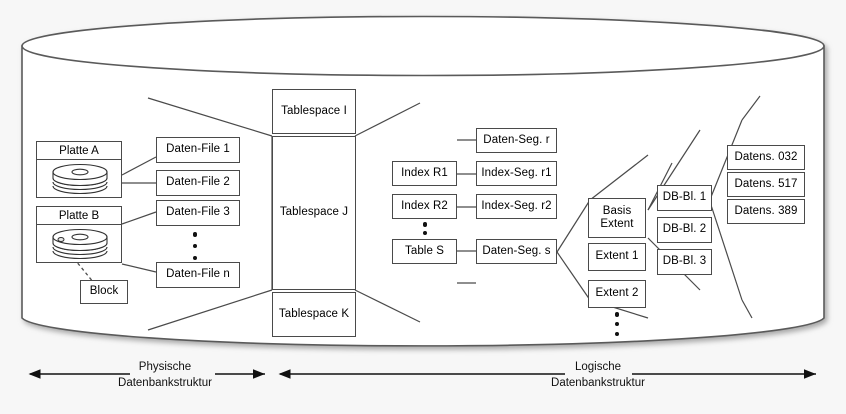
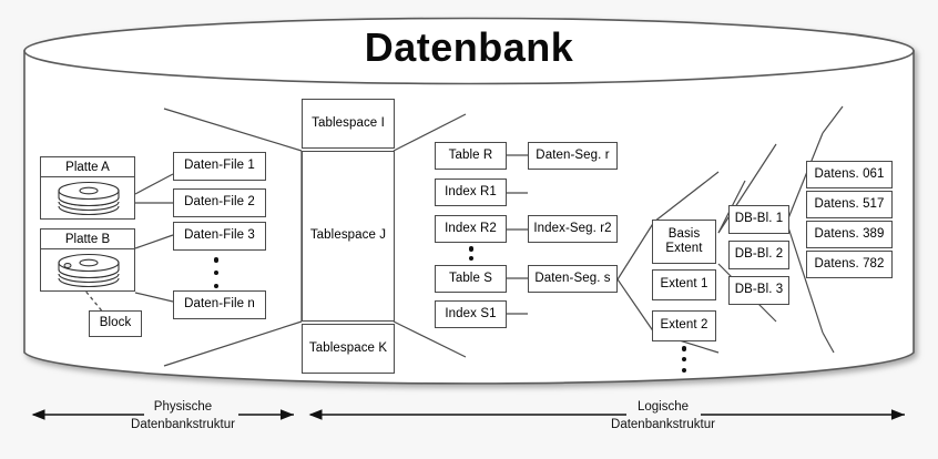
+ Datenbank
  Platte A
  Platte B
  Block
  Daten-File 1
  Daten-File 2
  Daten-File 3
  Daten-File n
  Tablespace I
  Tablespace J
  Tablespace K
+ Table R
  Index R1
  Index R2
  Table S
+ Index S1
  Daten-Seg. r
- Index-Seg. r1
  Index-Seg. r2
  Daten-Seg. s
  Basis
  Extent
  Extent 1
  Extent 2
  DB-Bl. 1
  DB-Bl. 2
  DB-Bl. 3
- Datens. 032
+ Datens. 061
  Datens. 517
  Datens. 389
+ Datens. 782
  Physische
  Datenbankstruktur
  Logische
  Datenbankstruktur
